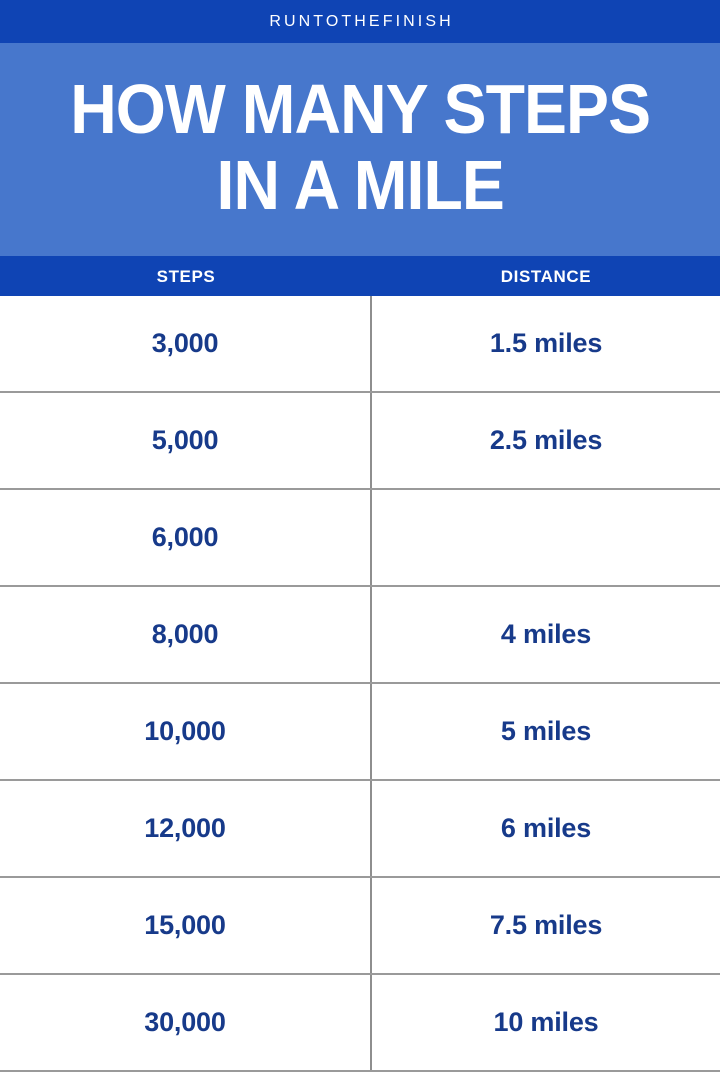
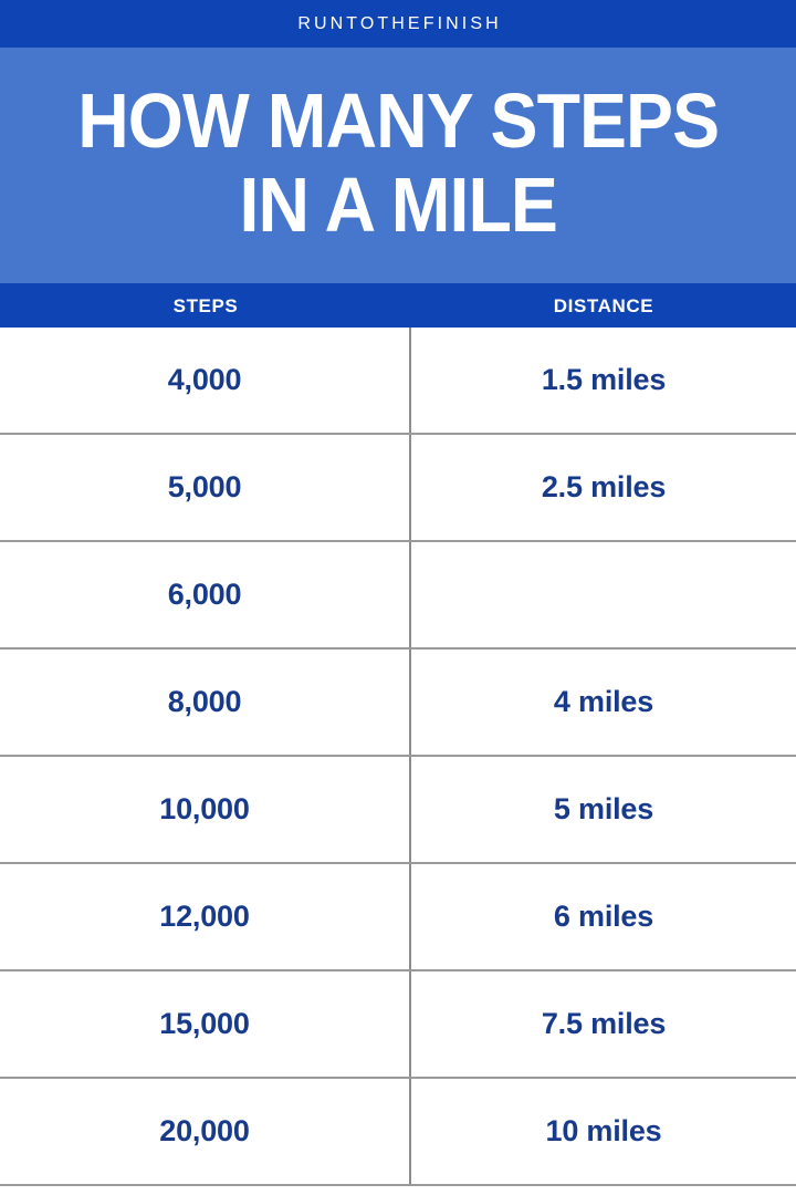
  RUNTOTHEFINISH
  HOW MANY STEPS
  IN A MILE
  STEPS
  DISTANCE
- 3,000
+ 4,000
  1.5 miles
  5,000
  2.5 miles
  6,000
  8,000
  4 miles
  10,000
  5 miles
  12,000
  6 miles
  15,000
  7.5 miles
- 30,000
+ 20,000
  10 miles
